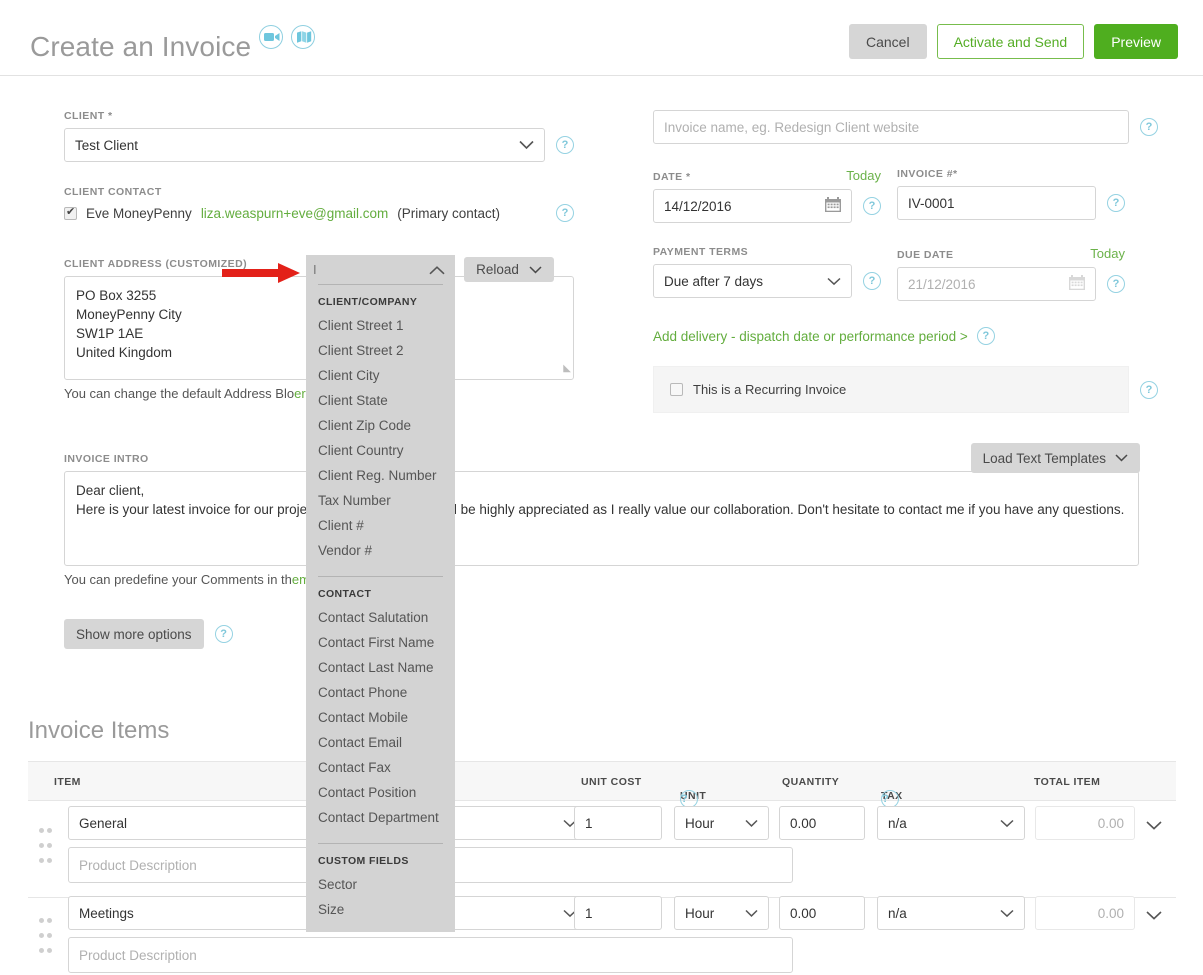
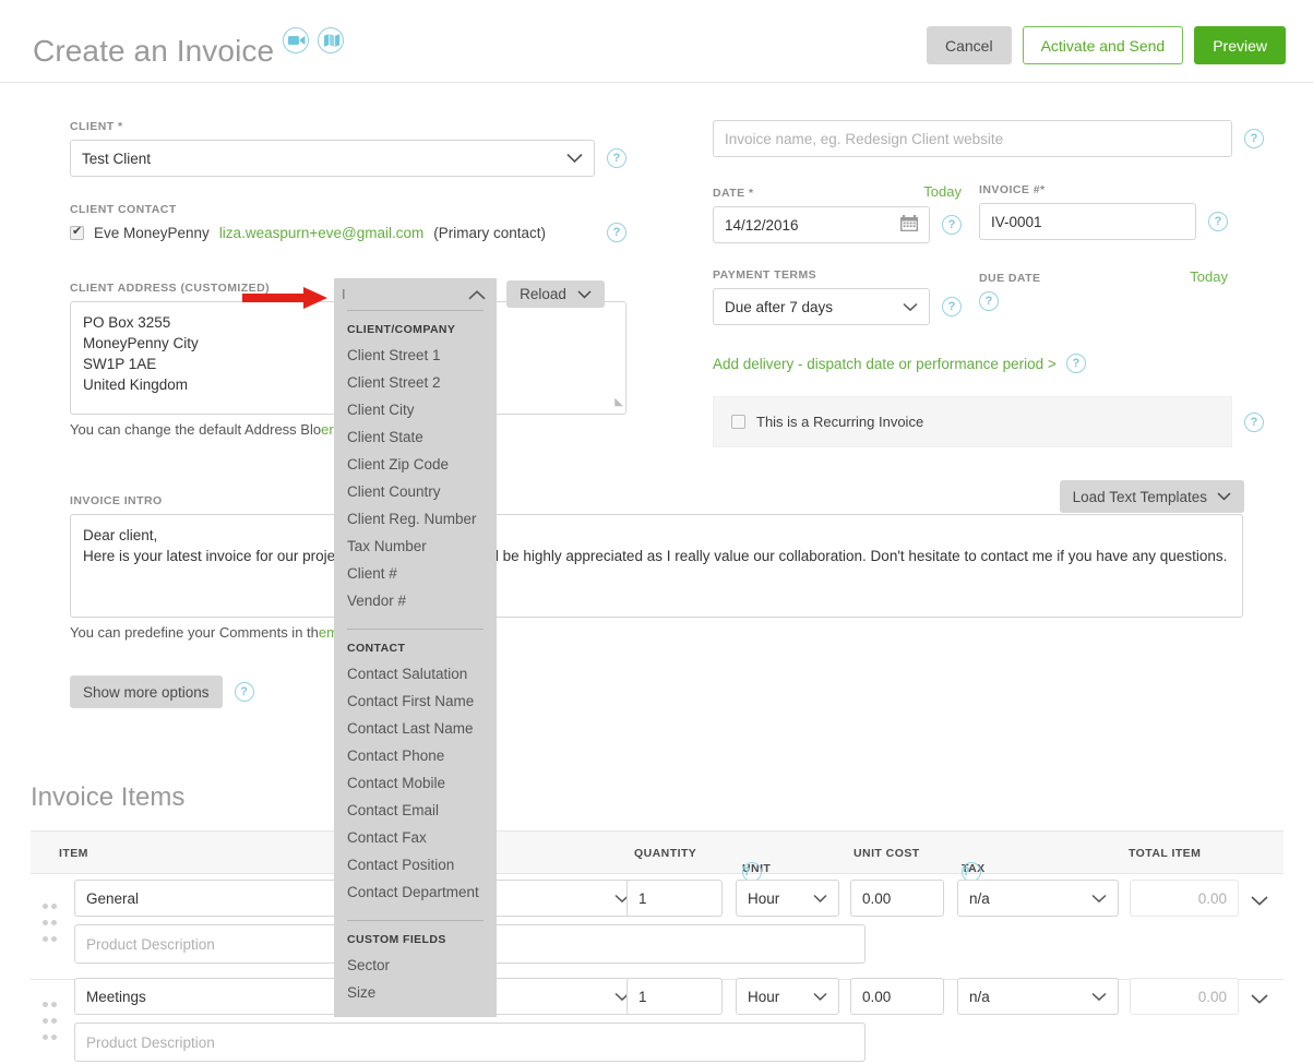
  Create an Invoice
  Cancel
  Activate and Send
  Preview
  CLIENT *
  Test Client
  ?
  CLIENT CONTACT
  Eve MoneyPenny
  liza.weaspurn+eve@gmail.com
  (Primary contact)
  ?
  CLIENT ADDRESS (CUSTOMIZED)
  PO Box 3255
  MoneyPenny City
  SW1P 1AE
  United Kingdom
  ◣
  You can change the default Address Bloer
  INVOICE INTRO
  Dear client,
  Here is your latest invoice for our proje l be highly appreciated as I really value our collaboration. Don't hesitate to contact me if you have any questions.
  You can predefine your Comments in them
  Show more options
  ?
  Invoice name, eg. Redesign Client website
  ?
  DATE *
  Today
  14/12/2016
  ?
  INVOICE #*
  IV-0001
  ?
  PAYMENT TERMS
  Due after 7 days
  ?
  DUE DATE
  Today
- 21/12/2016
  ?
  Add delivery - dispatch date or performance period >
  ?
  This is a Recurring Invoice
  ?
  Load Text Templates
  Invoice Items
  ITEM
- UNIT COST
+ QUANTITY
  UNIT
  ?
- QUANTITY
+ UNIT COST
  TAX
  ?
  TOTAL ITEM
  General
  1
  Hour
  0.00
  n/a
  0.00
  Product Description
  Meetings
  1
  Hour
  0.00
  n/a
  0.00
  Product Description
  Reload
  I
  CLIENT/COMPANY
  Client Street 1
  Client Street 2
  Client City
  Client State
  Client Zip Code
  Client Country
  Client Reg. Number
  Tax Number
  Client #
  Vendor #
  CONTACT
  Contact Salutation
  Contact First Name
  Contact Last Name
  Contact Phone
  Contact Mobile
  Contact Email
  Contact Fax
  Contact Position
  Contact Department
  CUSTOM FIELDS
  Sector
  Size
